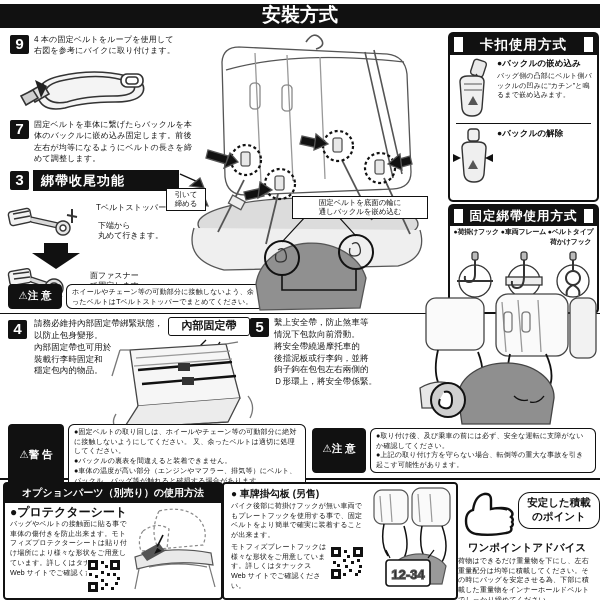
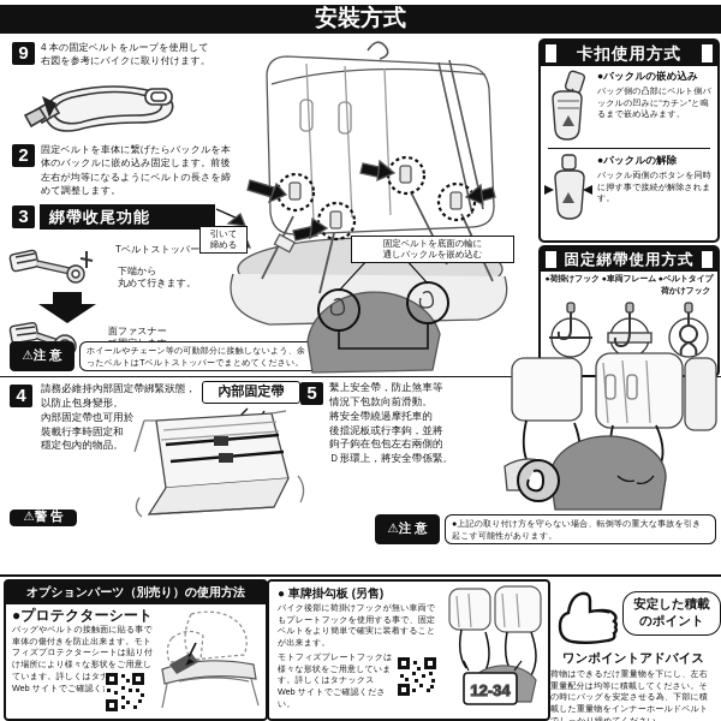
  安裝方式
  9
  4 本の固定ベルトをループを使用して
  右図を参考にバイクに取り付けます。
- 7
+ 2
  固定ベルトを車体に繋げたらバックルを本体のバックルに嵌め込み固定します。前後左右が均等になるようにベルトの長さを締めて調整します。
  3
  綁帶收尾功能
  Tベルトストッパー
  下端から
  丸めて行きます。
  面ファスナー
  ⚠注 意
  ホイールやチェーン等の可動部分に接触しないよう、余ったベルトはTベルトストッパーでまとめてください。
  引いて
  締める
  固定ベルトを底面の輪に
  通しバックルを嵌め込む
  卡扣使用方式
  ●バックルの嵌め込み
  バッグ側の凸部にベルト側バックルの凹みに“カチン”と鳴るまで嵌め込みます。
  ●バックルの解除
+ バックル両側のボタンを同時に押す事で接続が解除されます。
  固定綁帶使用方式
  4
  請務必維持內部固定帶綁緊狀態，
  以防止包身變形。
  內部固定帶也可用於
  裝載行李時固定和
  穩定包內的物品。
  內部固定帶
  5
  繫上安全帶，防止煞車等
  情況下包款向前滑動。
  將安全帶繞過摩托車的
  後擋泥板或行李鉤，並將
  鉤子鉤在包包左右兩側的
  Ｄ形環上，將安全帶係緊。
  ⚠警 告
- ●固定ベルトの取り回しは、ホイールやチェーン等の可動部分に絶対に接触しないようにしてください。 又、余ったベルトは適切に処理してください。
- ●バックルの裏表を間違えると装着できません。
- ●車体の温度が高い部分（エンジンやマフラー、排気等）にベルト、バックル、バッグ等が触れると破損する場合があります。
  ⚠注 意
- ●取り付け後、及び乗車の前には必ず、安全な運転に支障がないか確認してください。
  ●上記の取り付け方を守らない場合、転倒等の重大な事故を引き起こす可能性があります。
  オプションパーツ（別売り）の使用方法
  ●プロテクターシート
  バッグやベルトの接触面に貼る事で車体の傷付きを防止出来ます。モトフィズプロテクターシートは貼り付け場所により様々な形状をご用意しています。詳しくはタナ Web サイトでご確認く
  ● 車牌掛勾板 (另售)
  バイク後部に荷掛けフックが無い車両でもプレートフックを使用する事で、固定ベルトをより簡単で確実に装着することが出来ます。
  モトフィズプレートフックは様々な形状をご用意しています。詳しくはタナックス Web サイトでご確認ください。
  12-34
  安定した積載
  のポイント
  ワンポイントアドバイス
  荷物はできるだけ重量物を下にし、左右重量配分は均等に積載してください。その時にバッグを安定させる為、下部に積載した重量物をインナーホールドベルトでしっかり締めてください。
